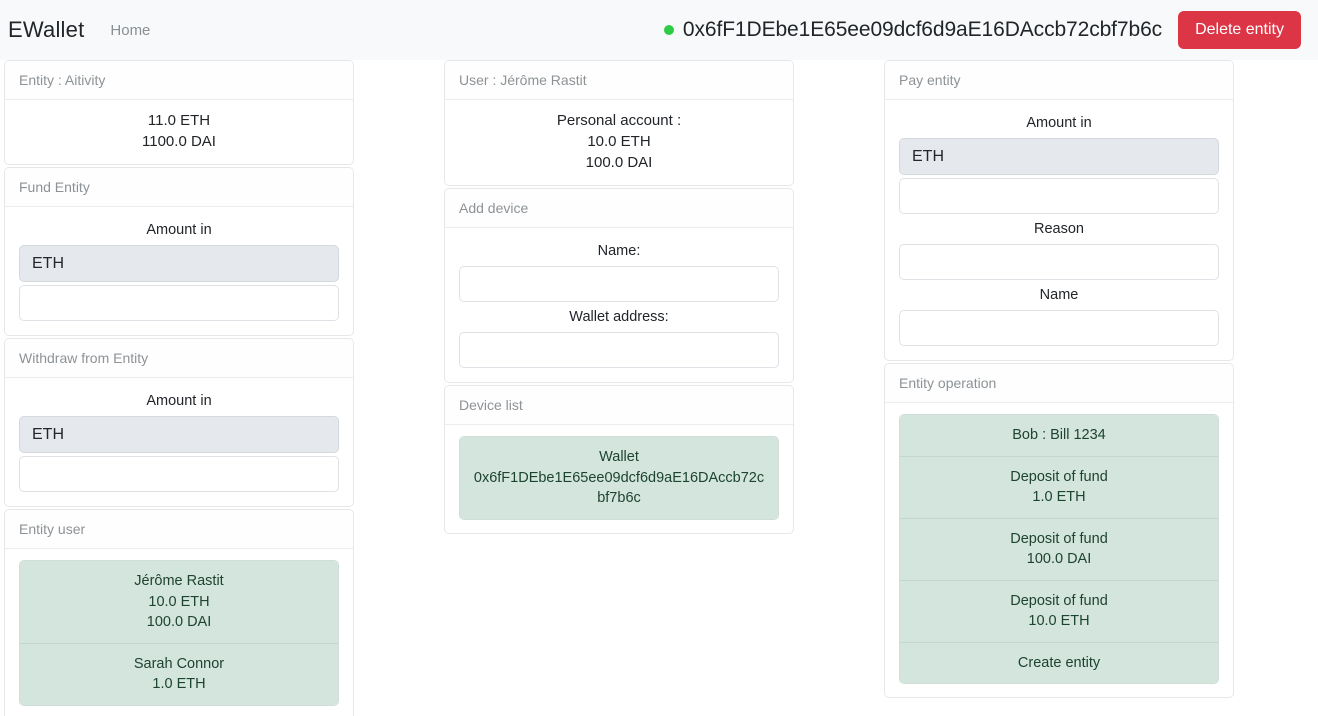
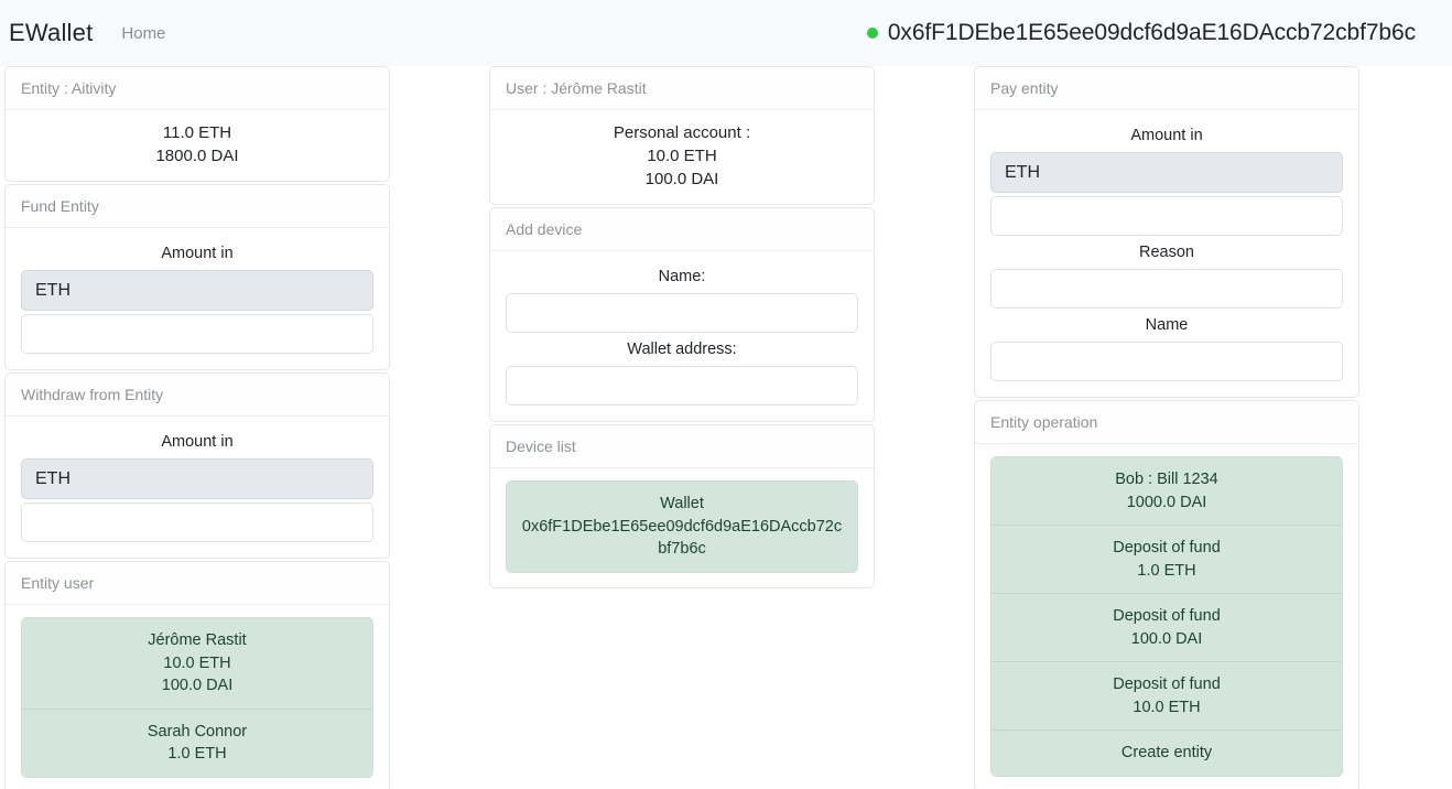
  EWallet
  Home
  0x6fF1DEbe1E65ee09dcf6d9aE16DAccb72cbf7b6c
- Delete entity
  Entity : Aitivity
  11.0 ETH
- 1100.0 DAI
+ 1800.0 DAI
  Fund Entity
  Amount in
  ETH
  Withdraw from Entity
  Amount in
  ETH
  Entity user
  Jérôme Rastit
  10.0 ETH
  100.0 DAI
  Sarah Connor
  1.0 ETH
  User : Jérôme Rastit
  Personal account :
  10.0 ETH
  100.0 DAI
  Add device
  Name:
  Wallet address:
  Device list
  Wallet
  0x6fF1DEbe1E65ee09dcf6d9aE16DAccb72cbf7b6c
  Pay entity
  Amount in
  ETH
  Reason
  Name
  Entity operation
  Bob : Bill 1234
+ 1000.0 DAI
  Deposit of fund
  1.0 ETH
  Deposit of fund
  100.0 DAI
  Deposit of fund
  10.0 ETH
  Create entity
